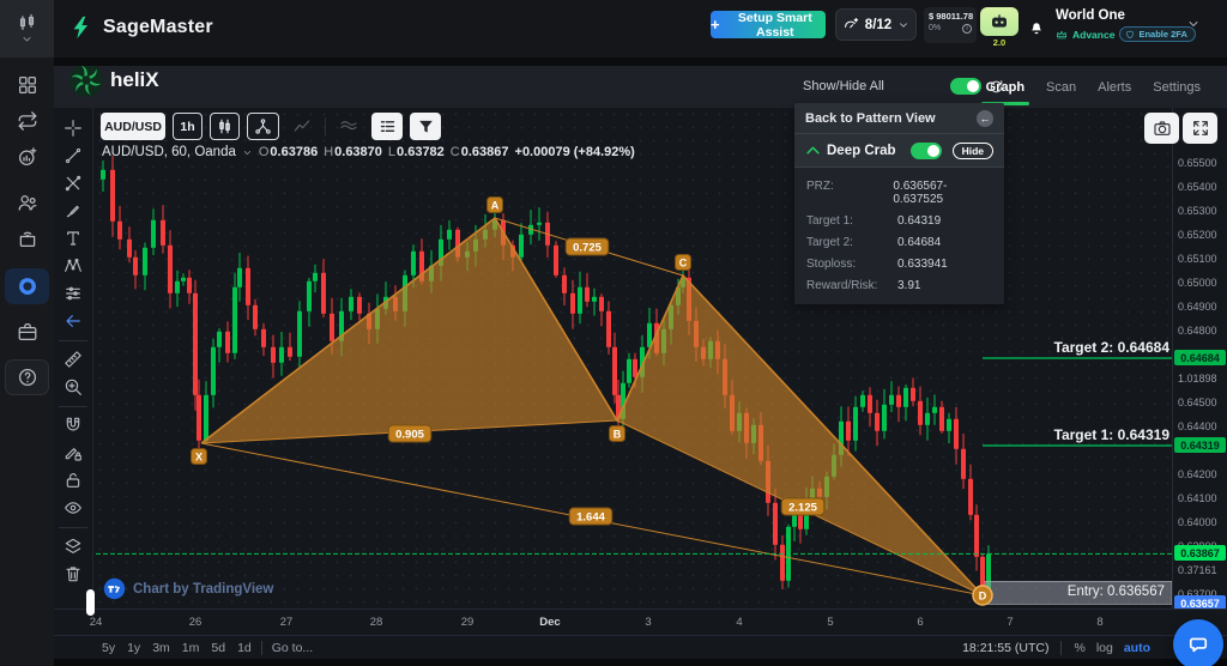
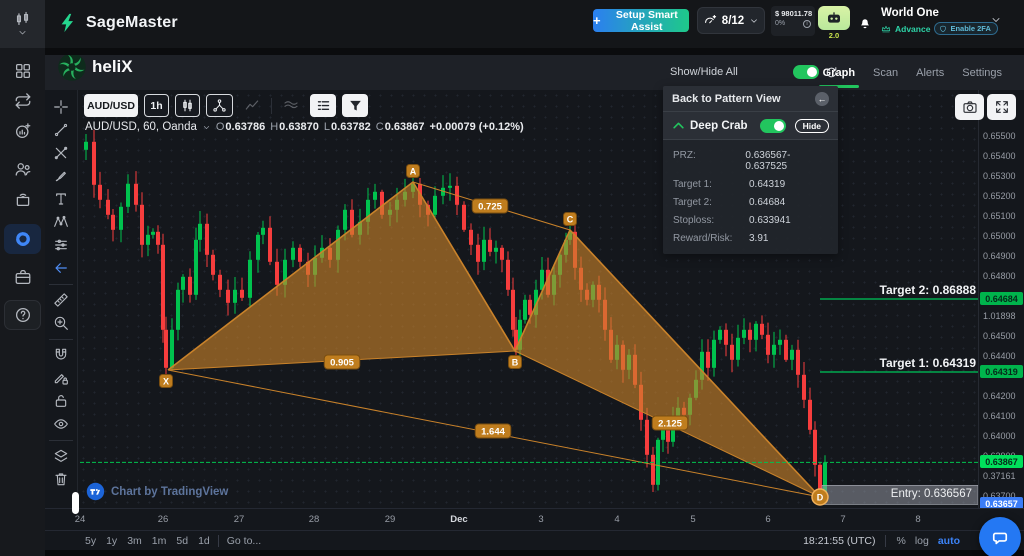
  SageMaster
  +
  Setup Smart Assist
  8/12
  $ 98011.78
  2.0
  World One
  Advance
  Enable 2FA
  heliX
  raph
  Scan
  Alerts
  Settings
  AUD/USD
  1h
  AUD/USD, 60, Oanda
  O0.63786
  H0.63870
  L0.63782
  C0.63867
- +0.00079 (+84.92%)
+ +0.00079 (+0.12%)
  0.725
  0.905
  1.644
  2.125
  X
  A
  B
  C
  D
  0.65500
  0.65400
  0.65300
  0.65200
  0.65100
  0.65000
  0.64900
  0.64800
  1.01898
  0.64500
  0.64400
  0.64200
  0.64100
  0.64000
  0.37161
  0.63700
  0.64684
  0.64319
  0.63867
  0.63657
  24
  26
  27
  28
  29
  Dec
  3
  4
  5
  6
  7
  8
- Target 2: 0.64684
+ Target 2: 0.86888
  Target 1: 0.64319
  Entry: 0.636567
  Chart by TradingView
  5y
  1y
  3m
  1m
  5d
  1d
  Go to...
  18:21:55 (UTC)
  %
  log
  auto
  Show/Hide All
  Back to Pattern View
  ←
  Deep Crab
  Hide
  PRZ:
  0.636567-0.637525
  Target 1:
  0.64319
  Target 2:
  0.64684
  Stoploss:
  0.633941
  Reward/Risk:
  3.91
